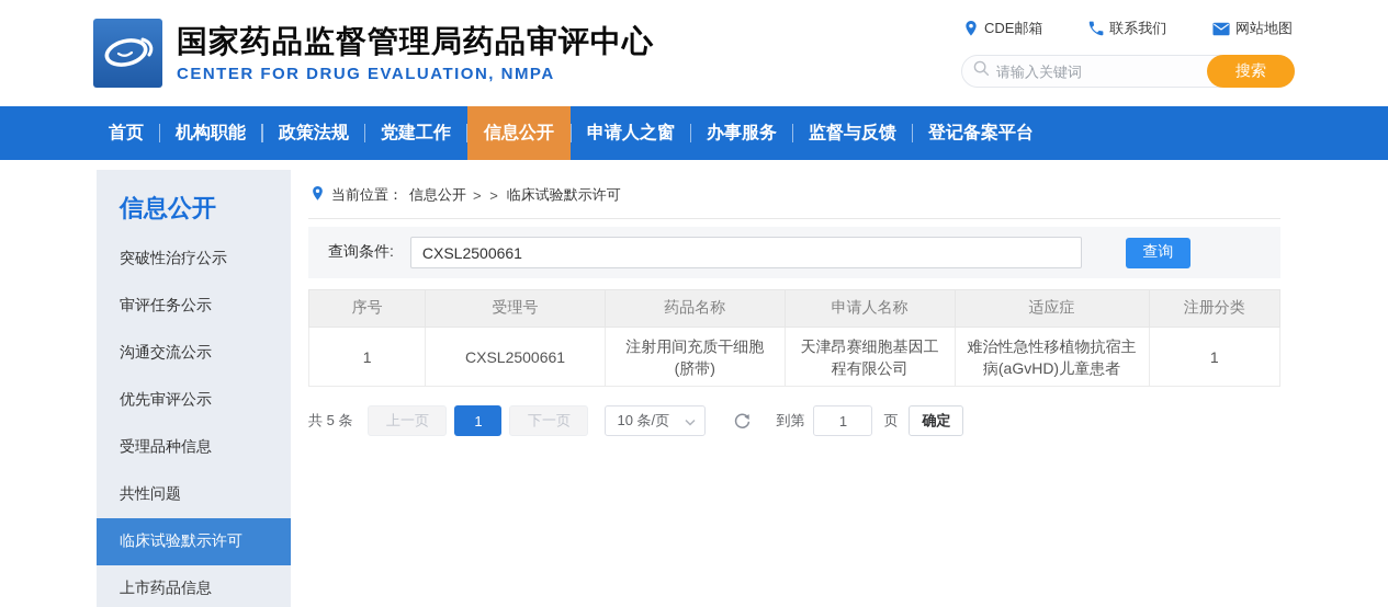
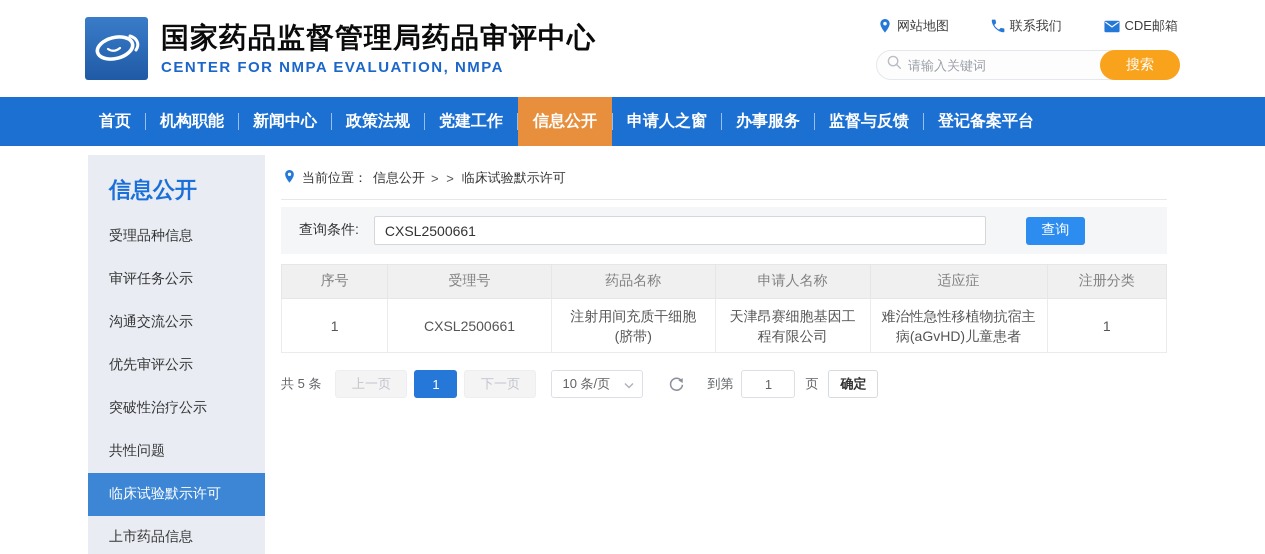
  国家药品监督管理局药品审评中心
- CENTER FOR DRUG EVALUATION, NMPA
+ CENTER FOR NMPA EVALUATION, NMPA
- CDE邮箱
+ 网站地图
  联系我们
- 网站地图
+ CDE邮箱
  请输入关键词
  搜索
  首页
  机构职能
+ 新闻中心
  政策法规
  党建工作
  信息公开
  申请人之窗
  办事服务
  监督与反馈
  登记备案平台
  信息公开
- 突破性治疗公示
+ 受理品种信息
  审评任务公示
  沟通交流公示
  优先审评公示
- 受理品种信息
+ 突破性治疗公示
  共性问题
  临床试验默示许可
  上市药品信息
  当前位置：
  信息公开
  > >
  临床试验默示许可
  查询条件:
  CXSL2500661
  查询
  序号	受理号	药品名称	申请人名称	适应症	注册分类
  1	CXSL2500661	注射用间充质干细胞(脐带)	天津昂赛细胞基因工程有限公司	难治性急性移植物抗宿主病(aGvHD)儿童患者	1
  共 5 条
  上一页
  1
  下一页
  10 条/页
  到第
  1
  页
  确定
